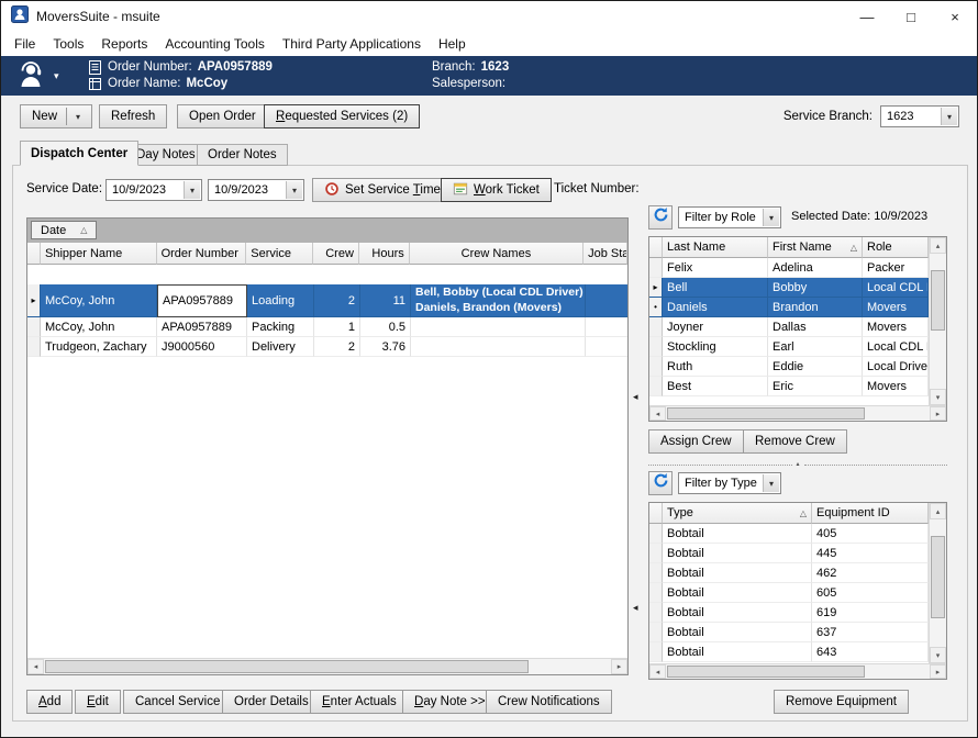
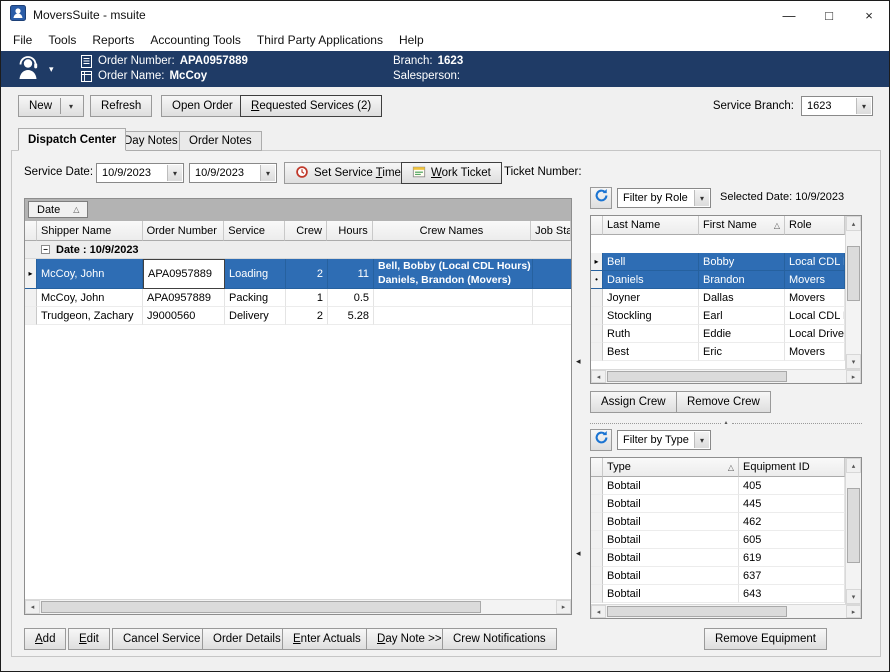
  MoversSuite - msuite
  —
  □
  ×
  File
  Tools
  Reports
  Accounting Tools
  Third Party Applications
  Help
  ▾
  Order Number:
  APA0957889
  Order Name:
  McCoy
  Branch:
  1623
  Salesperson:
  New
  ▾
  Refresh
  Open Order
  Requested Services (2)
  Service Branch:
  1623
  ▾
  Dispatch Center
  Day Notes
  Order Notes
  Service Date:
  10/9/2023
  ▾
  10/9/2023
  ▾
  Set Service Time
  Work Ticket
  Ticket Number:
  Date
  △
  Shipper Name
  Order Number
  Service
  Crew
  Hours
  Crew Names
+ −
+ Date : 10/9/2023
  ▸
  McCoy, John
  APA0957889
  Loading
  2
  11
- Bell, Bobby (Local CDL Driver)
+ Bell, Bobby (Local CDL Hours)
  Daniels, Brandon (Movers)
  McCoy, John
  APA0957889
  Packing
  1
  0.5
  Trudgeon, Zachary
  J9000560
  Delivery
  2
- 3.76
+ 5.28
  ◂
  ◂
  Filter by Role
  ▾
  Selected Date: 10/9/2023
  Last Name
  First Name
  △
  Role
- Felix
- Adelina
- Packer
  ▸
  Bell
  Bobby
  •
  Daniels
  Brandon
  Movers
  Joyner
  Dallas
  Movers
  Stockling
  Earl
  Ruth
  Eddie
  Local Drive
  Best
  Eric
  Movers
  Assign Crew
  Remove Crew
  Filter by Type
  ▾
  Type
  △
  Equipment ID
  Bobtail
  405
  Bobtail
  445
  Bobtail
  462
  Bobtail
  605
  Bobtail
  619
  Bobtail
  637
  Bobtail
  643
  Add
  Edit
  Cancel Service
  Order Details
  Enter Actuals
  Day Note >>
  Crew Notifications
  Remove Equipment
